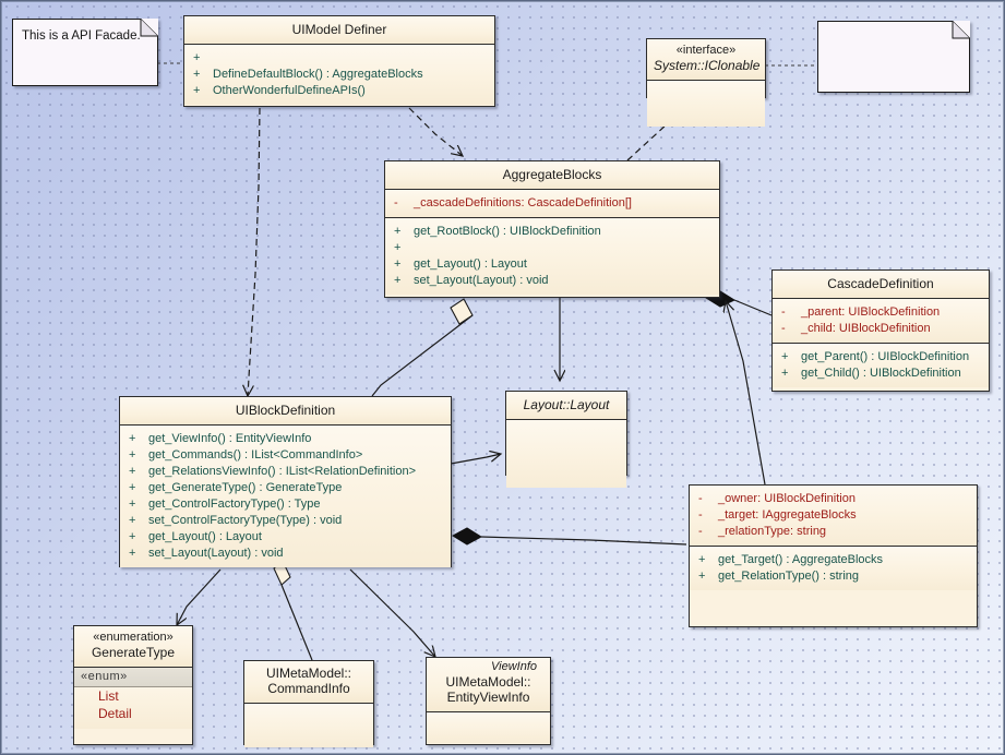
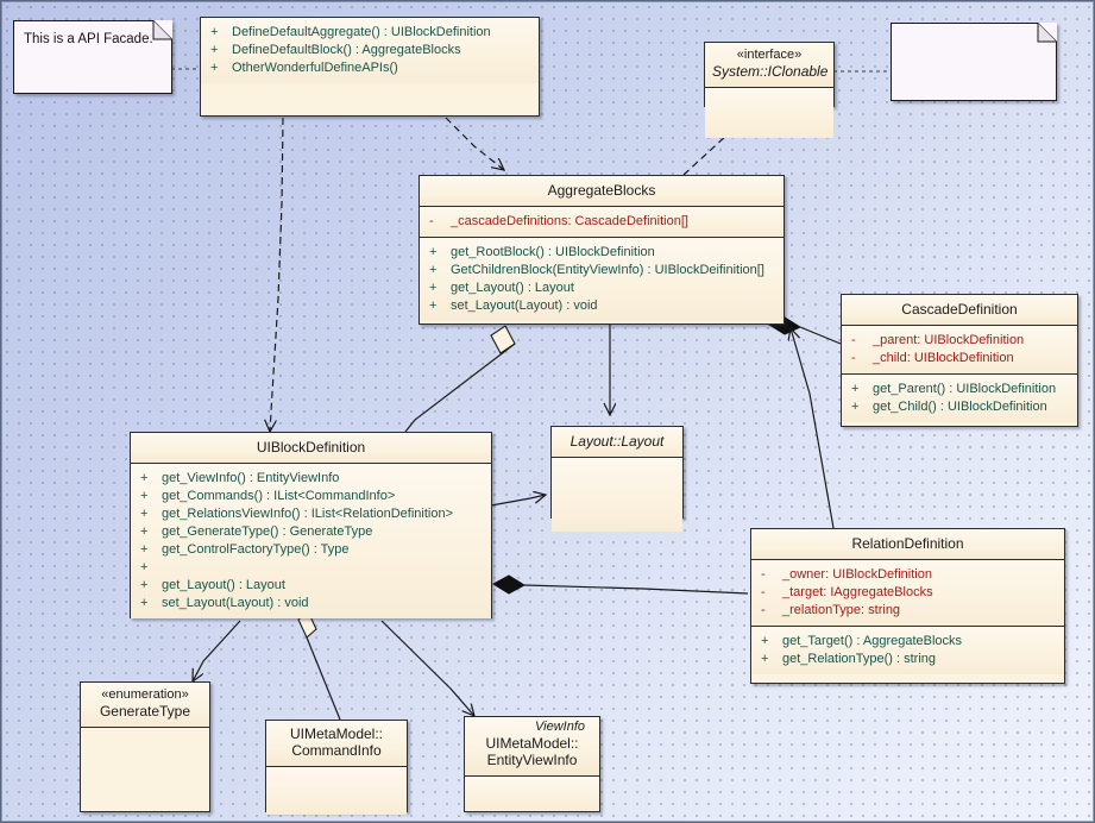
  This is a API Facade.
- UIModel Definer
  +
+ DefineDefaultAggregate() : UIBlockDefinition
  +
  DefineDefaultBlock() : AggregateBlocks
  +
  OtherWonderfulDefineAPIs()
  «interface»
  System::IClonable
  AggregateBlocks
  -
  _cascadeDefinitions: CascadeDefinition[]
  +
  get_RootBlock() : UIBlockDefinition
  +
+ GetChildrenBlock(EntityViewInfo) : UIBlockDeifinition[]
  +
  get_Layout() : Layout
  +
  set_Layout(Layout) : void
  CascadeDefinition
  -
  _parent: UIBlockDefinition
  -
  _child: UIBlockDefinition
  +
  get_Parent() : UIBlockDefinition
  +
  get_Child() : UIBlockDefinition
  UIBlockDefinition
  +
  get_ViewInfo() : EntityViewInfo
  +
  get_Commands() : IList<CommandInfo>
  +
  get_RelationsViewInfo() : IList<RelationDefinition>
  +
  get_GenerateType() : GenerateType
  +
  get_ControlFactoryType() : Type
  +
- set_ControlFactoryType(Type) : void
  +
  get_Layout() : Layout
  +
  set_Layout(Layout) : void
  Layout::Layout
+ RelationDefinition
  -
  _owner: UIBlockDefinition
  -
  _target: IAggregateBlocks
  -
  _relationType: string
  +
  get_Target() : AggregateBlocks
  +
  get_RelationType() : string
  «enumeration»
  GenerateType
- «enum»
- List
- Detail
  UIMetaModel::
  CommandInfo
  ViewInfo
  UIMetaModel::
  EntityViewInfo
